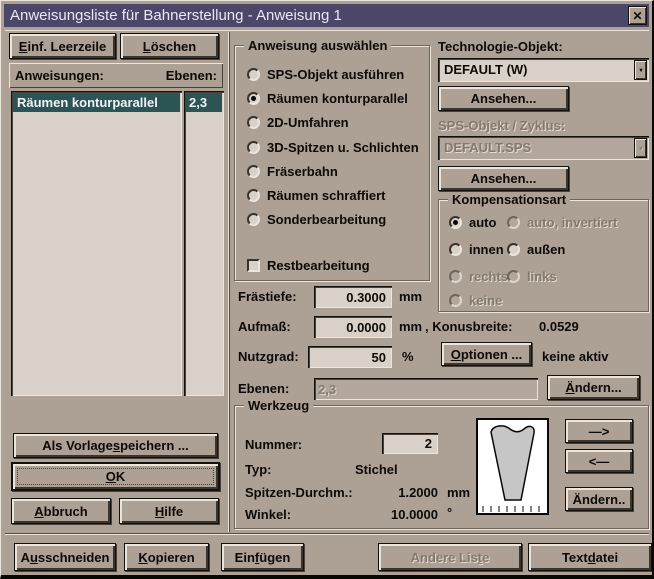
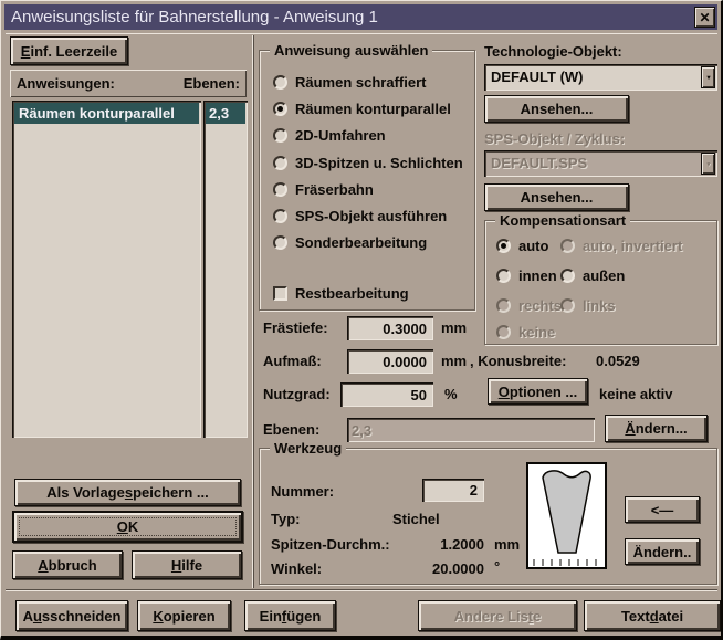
  Anweisungsliste für Bahnerstellung - Anweisung 1
  ✕
  E
  inf. Leerzeile
- L
- öschen
  Anweisungen:
  Ebenen:
  Räumen konturparallel
  2,3
  Als Vorlage
  s
  peichern ...
  O
  K
  A
  bbruch
  H
  ilfe
  Anweisung auswählen
- SPS-Objekt ausführen
+ Räumen schraffiert
  Räumen konturparallel
  2D-Umfahren
  3D-Spitzen u. Schlichten
  Fräserbahn
- Räumen schraffiert
+ SPS-Objekt ausführen
  Sonderbearbeitung
  Restbearbeitung
  Technologie-Objekt:
  DEFAULT (W)
  Ansehen...
  SPS-Objekt / Zyklus:
  DEFAULT.SPS
  Ansehen...
  Kompensationsart
  auto
  auto, invertiert
  innen
  außen
  rechts
  links
  keine
  Frästiefe:
  0.3000
  mm
  Aufmaß:
  0.0000
  mm
  , Konusbreite:
  0.0529
  Nutzgrad:
  50
  %
  O
  ptionen ...
  keine aktiv
  Ebenen:
  2,3
  Ä
  ndern...
  Werkzeug
  Nummer:
  2
  Typ:
  Stichel
  Spitzen-Durchm.:
  1.2000
  mm
  Winkel:
- 10.0000
+ 20.0000
  °
- —>
  <—
  Ändern..
  A
  u
  sschneiden
  K
  opieren
  Ein
  f
  ügen
  Andere Lis
  t
  e
  Text
  d
  atei
